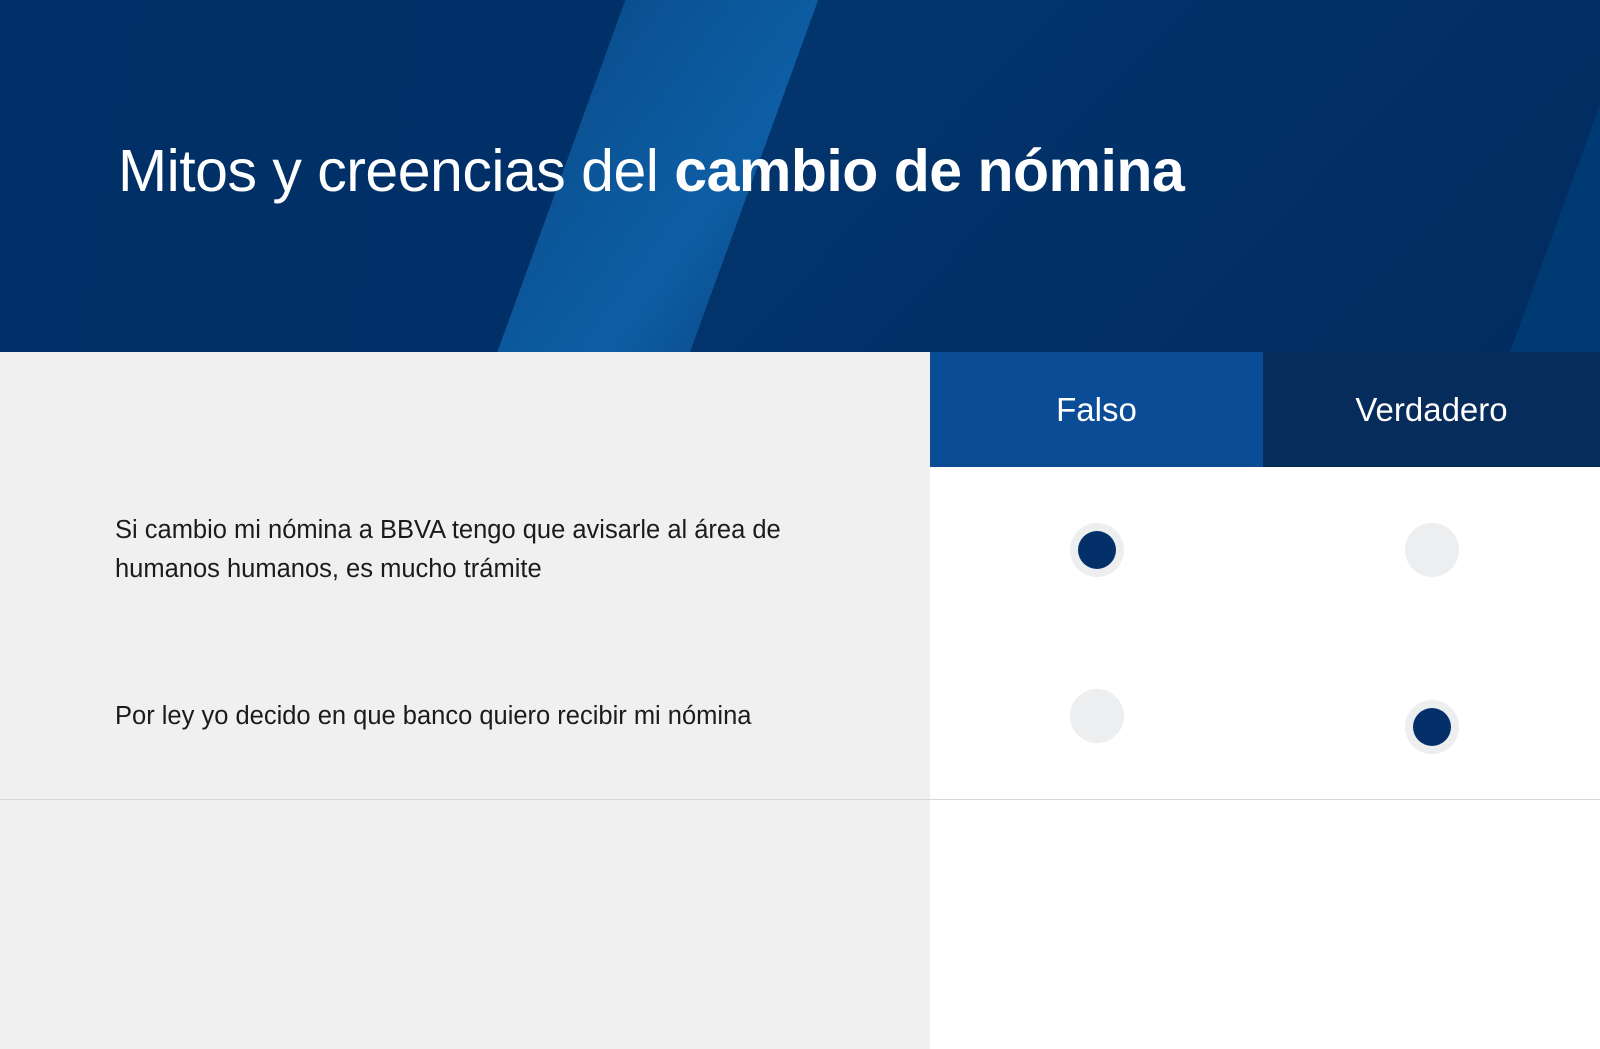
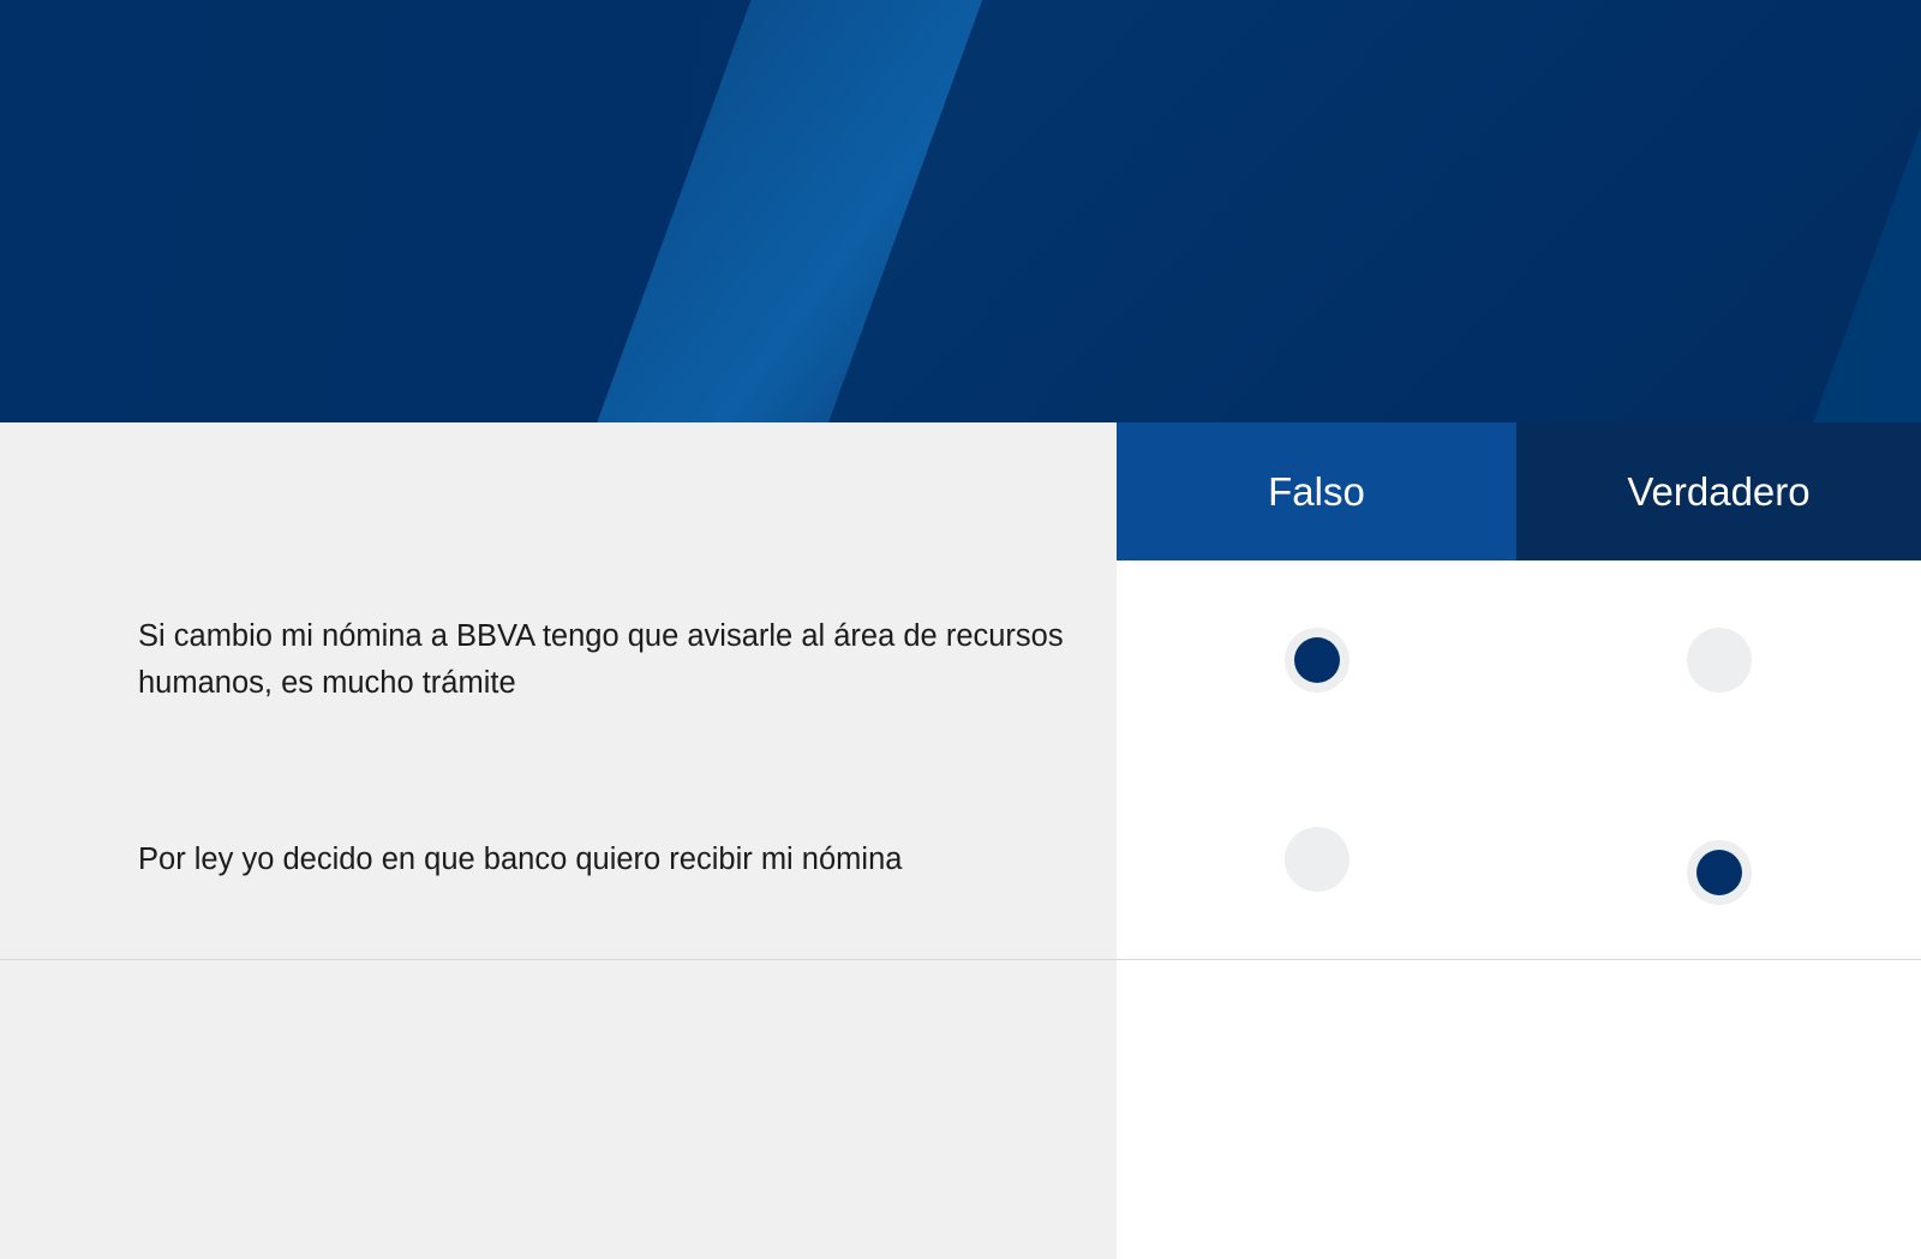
- Mitos y creencias del cambio de nómina
  Falso
  Verdadero
- Si cambio mi nómina a BBVA tengo que avisarle al área de humanos humanos, es mucho trámite
+ Si cambio mi nómina a BBVA tengo que avisarle al área de recursos humanos, es mucho trámite
  Por ley yo decido en que banco quiero recibir mi nómina
